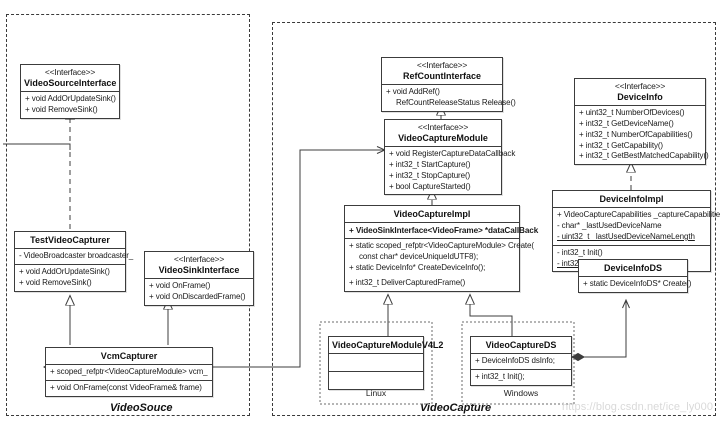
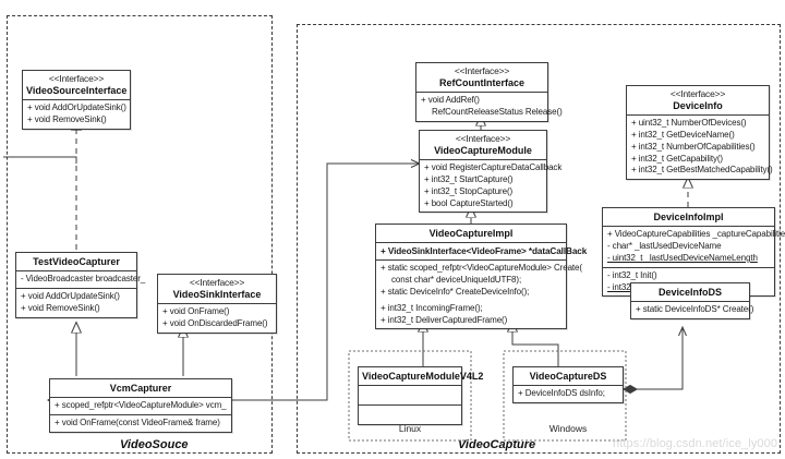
  VideoSouce
  VideoCapture
  <<Interface>>
  VideoSourceInterface
  + void AddOrUpdateSink()
  + void RemoveSink()
  TestVideoCapturer
  - VideoBroadcaster broadcaster_
  + void AddOrUpdateSink()
  + void RemoveSink()
  <<Interface>>
  VideoSinkInterface
  + void OnFrame()
  + void OnDiscardedFrame()
  VcmCapturer
  + scoped_refptr<VideoCaptureModule> vcm_
  + void OnFrame(const VideoFrame& frame)
  <<Interface>>
  RefCountInterface
  + void AddRef()
  RefCountReleaseStatus Release()
  <<Interface>>
  VideoCaptureModule
  + void RegisterCaptureDataCallback
  + int32_t StartCapture()
  + int32_t StopCapture()
  + bool CaptureStarted()
  <<Interface>>
  DeviceInfo
  + uint32_t NumberOfDevices()
  + int32_t GetDeviceName()
  + int32_t NumberOfCapabilities()
  + int32_t GetCapability()
  + int32_t GetBestMatchedCapability()
  VideoCaptureImpl
  + VideoSinkInterface<VideoFrame> *dataCallBack
  + static scoped_refptr<VideoCaptureModule> Create(
  const char* deviceUniqueIdUTF8);
  + static DeviceInfo* CreateDeviceInfo();
+ + int32_t IncomingFrame();
  + int32_t DeliverCapturedFrame()
  DeviceInfoImpl
  + VideoCaptureCapabilities _captureCapabilitie
  - char* _lastUsedDeviceName
  - uint32_t _lastUsedDeviceNameLength
  - int32_t Init()
  DeviceInfoDS
  + static DeviceInfoDS* Create()
  VideoCaptureModuleV4L2
  Linux
  VideoCaptureDS
  + DeviceInfoDS dsInfo;
- + int32_t Init();
  Windows
  https://blog.csdn.net/ice_ly000
